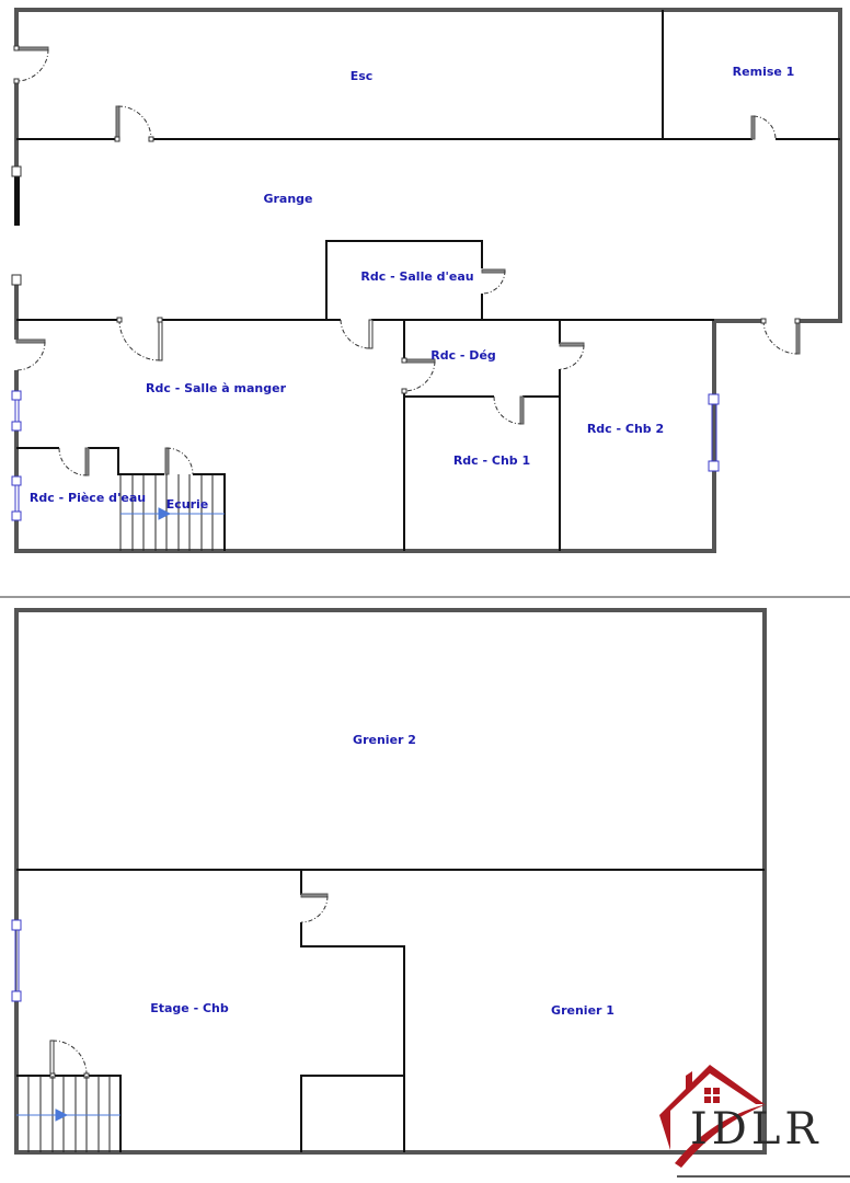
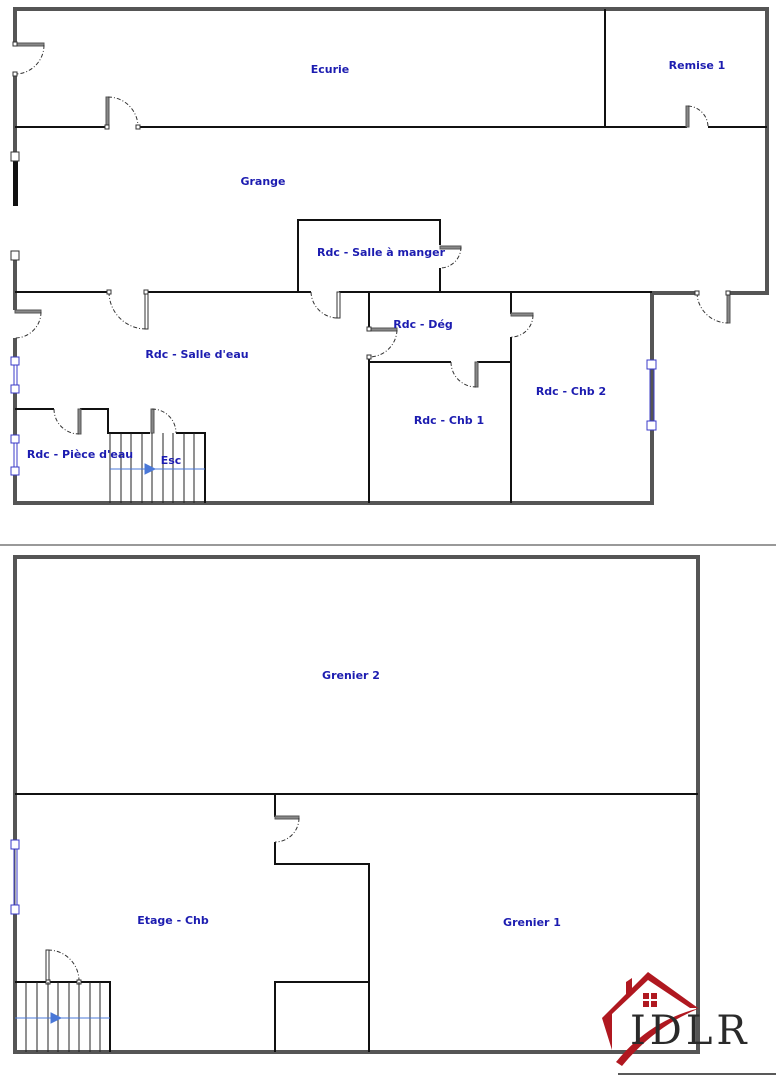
- Esc
+ Ecurie
  Remise 1
  Grange
- Rdc - Salle d'eau
+ Rdc - Salle à manger
  Rdc - Dég
- Rdc - Salle à manger
+ Rdc - Salle d'eau
  Rdc - Chb 2
  Rdc - Chb 1
  Rdc - Pièce d'eau
- Ecurie
+ Esc
  Grenier 2
  Etage - Chb
  Grenier 1
  IDLR
